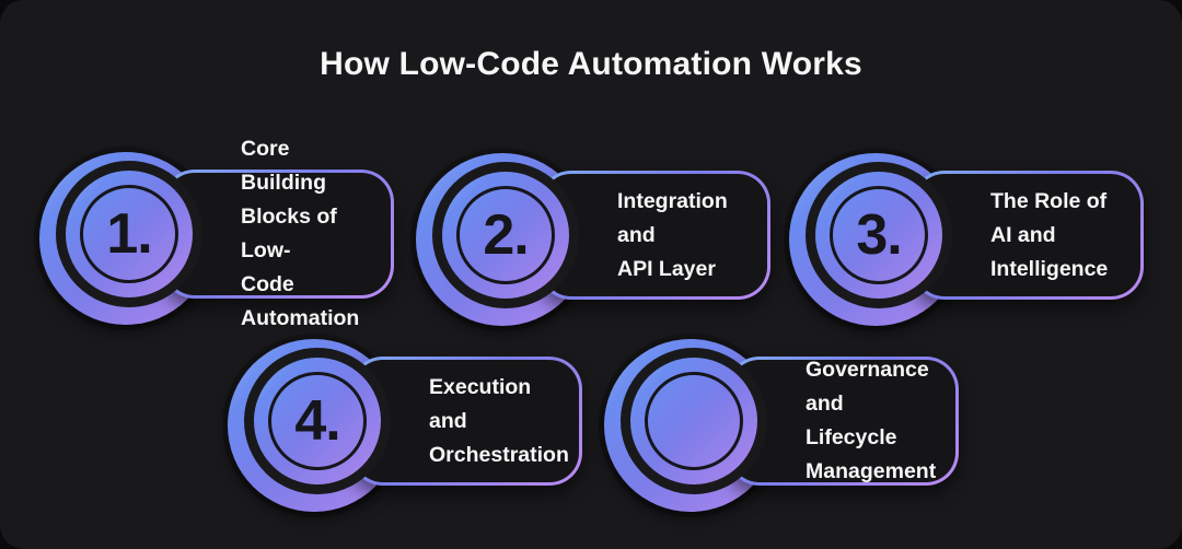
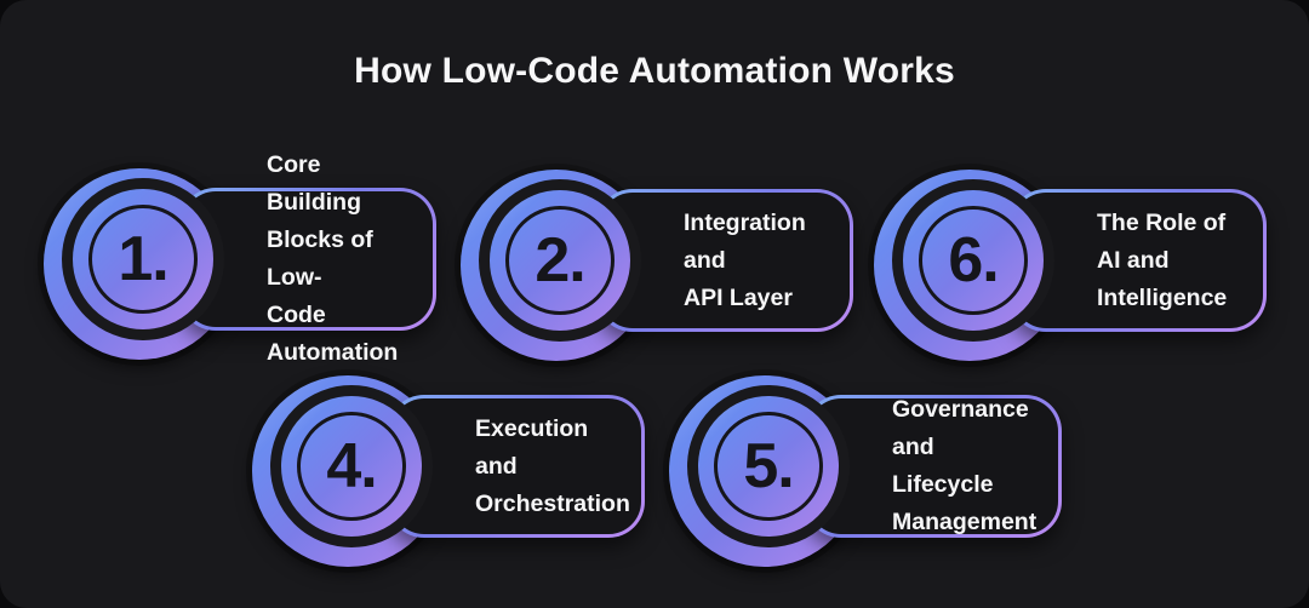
  How Low-Code Automation Works
  Core Building
  Blocks of Low-
  Code Automation
  1.
  Integration and
  API Layer
  2.
  The Role of AI and
  Intelligence
- 3.
+ 6.
  Execution and
  Orchestration
  4.
  Governance and
  Lifecycle
  Management
+ 5.
